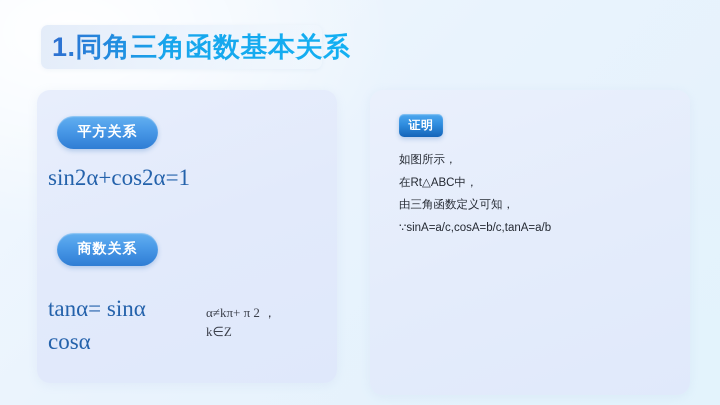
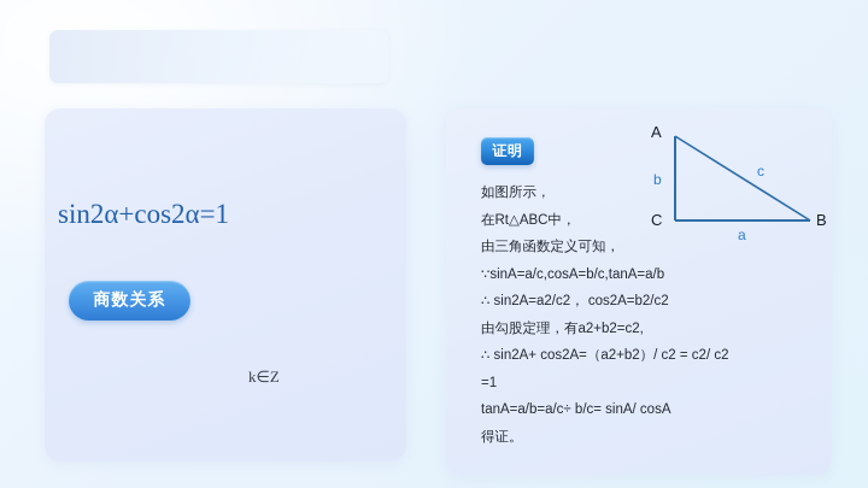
- 1.同角三角函数基本关系
- 平方关系
  sin2α+cos2α=1
  商数关系
- tanα= sinα cosα
- α≠kπ+ π 2 ，
  k∈Z
  证明
  如图所示，
  在Rt△ABC中，
  由三角函数定义可知，
  ∵sinA=a/c,cosA=b/c,tanA=a/b
+ ∴ sin2A=a2/c2， cos2A=b2/c2
+ 由勾股定理，有a2+b2=c2,
+ ∴ sin2A+ cos2A=（a2+b2）/ c2 = c2/ c2
+ =1
+ tanA=a/b=a/c÷ b/c= sinA/ cosA
+ 得证。
+ A
+ C
+ B
+ b
+ a
+ c
